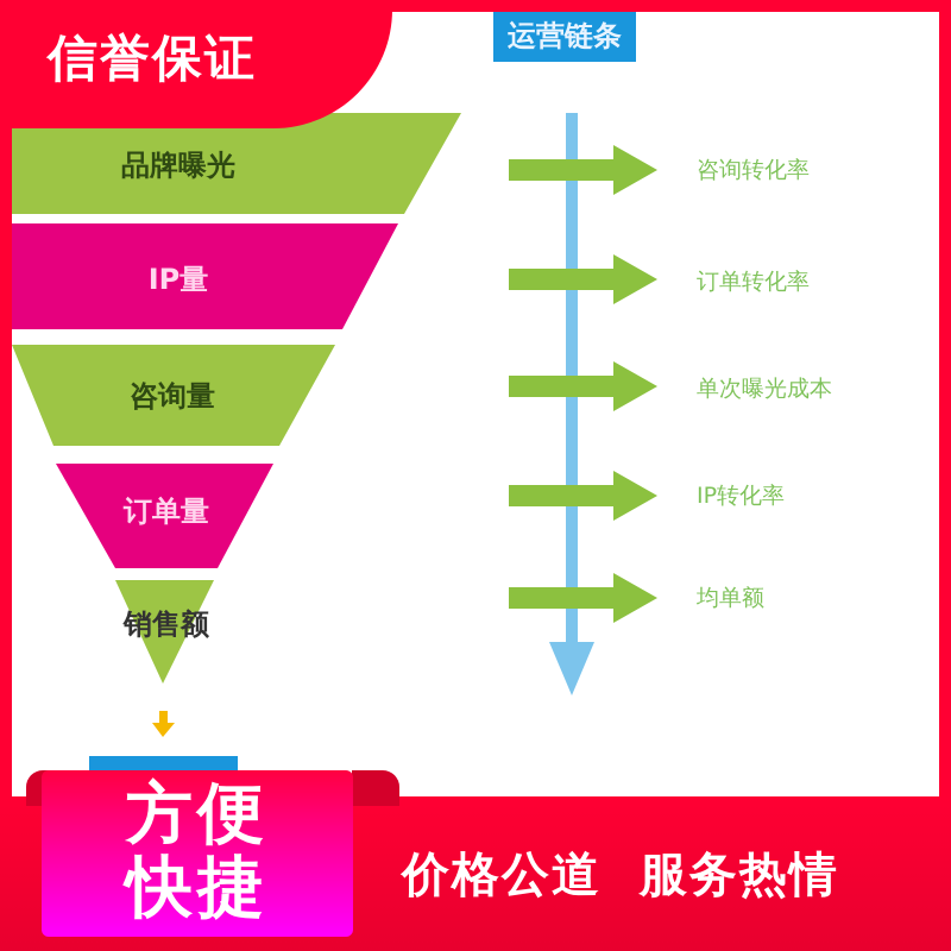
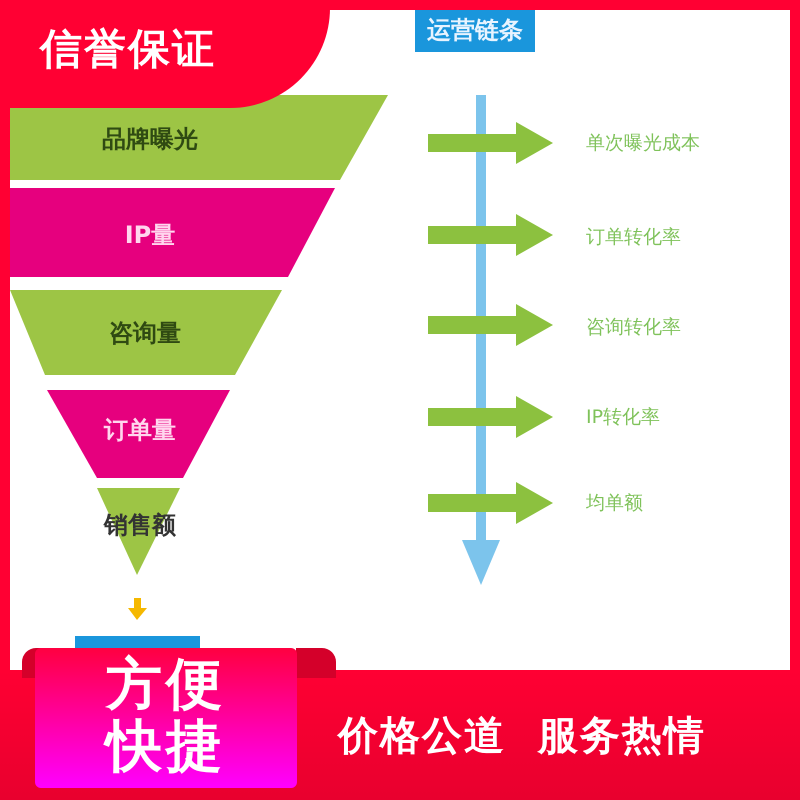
  信誉保证
  品牌曝光
  IP量
  咨询量
  订单量
  销售额
  运营链条
- 咨询转化率
+ 单次曝光成本
  订单转化率
- 单次曝光成本
+ 咨询转化率
  IP转化率
  均单额
  方便
  快捷
  价格公道 服务热情
